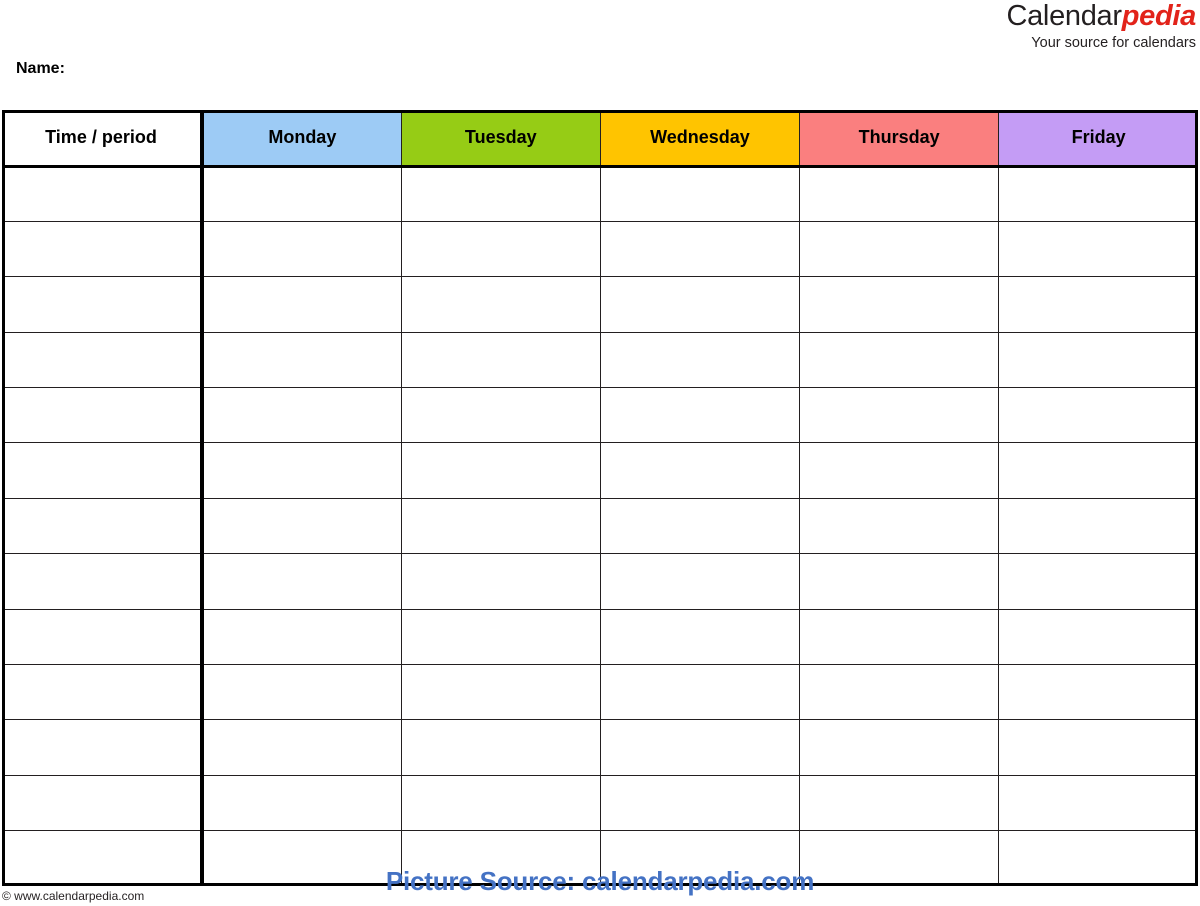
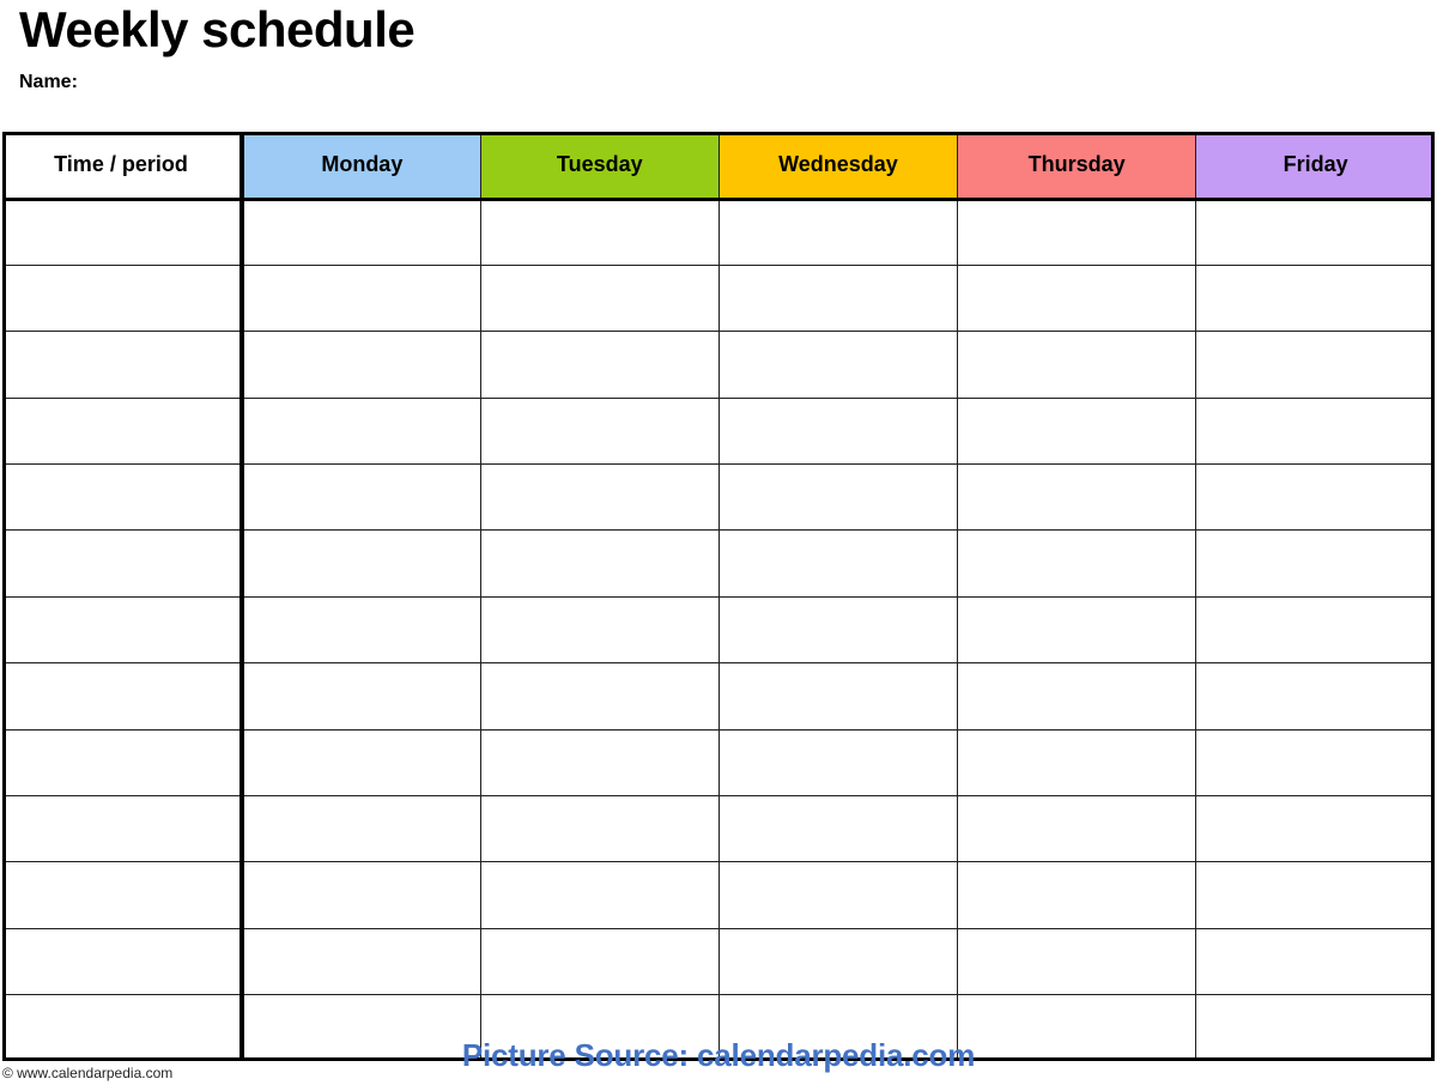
+ Weekly schedule
  Name:
- Calendarpedia
- Your source for calendars
  Time / period	Monday	Tuesday	Wednesday	Thursday	Friday
  Picture Source: calendarpedia.com
  © www.calendarpedia.com
